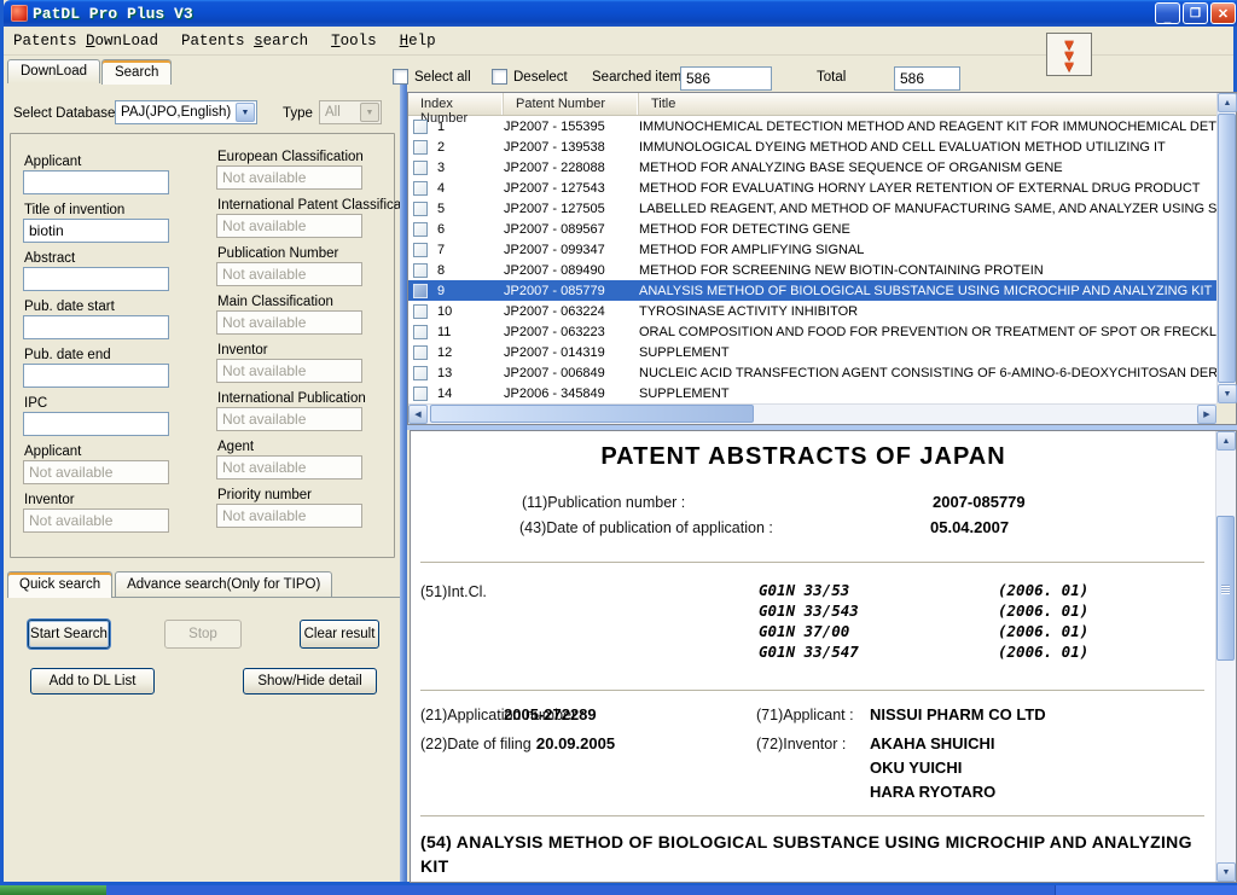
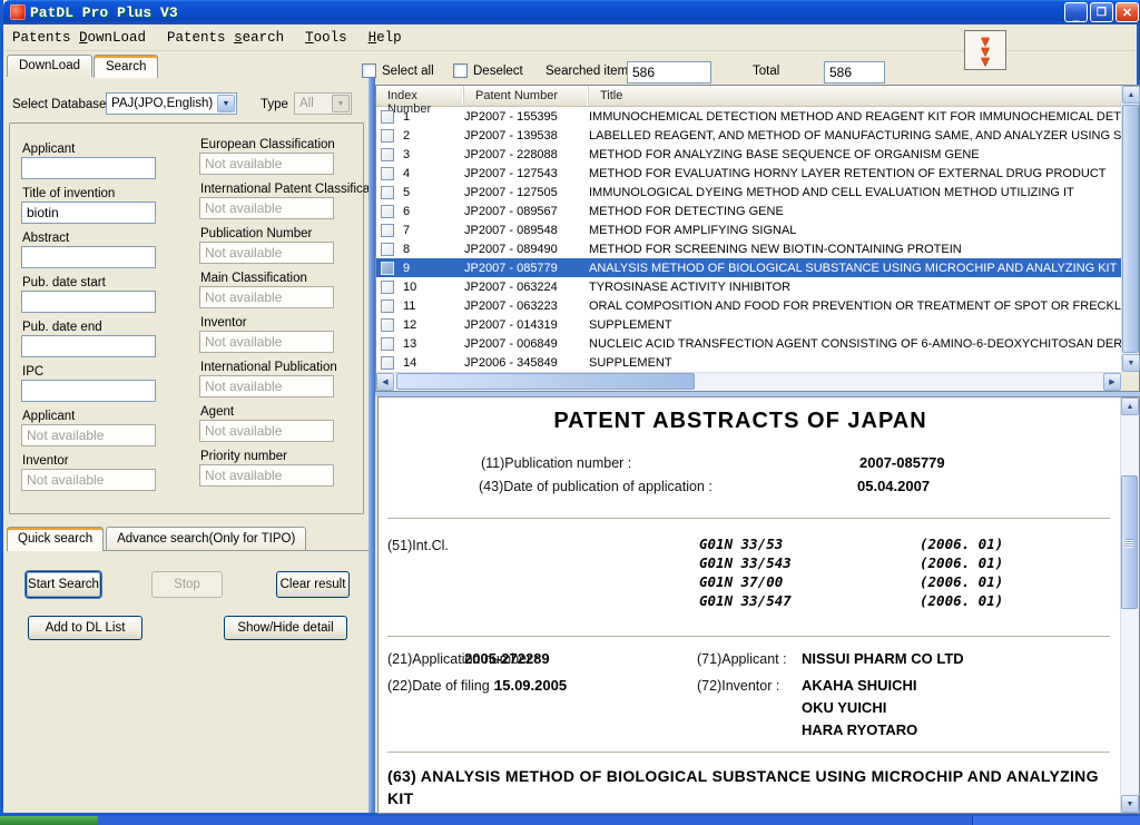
  PatDL Pro Plus V3
  _
  ❐
  ✕
  Patents DownLoad
  Patents search
  Tools
  Help
  DownLoad
  Search
  ▼
  ▼
  ▼
  Select all
  Deselect
  Searched item
  586
  Total
  586
  Select Database
  PAJ(JPO,English)
  Type
  All
  Applicant
  Title of invention
  biotin
  Abstract
  Pub. date start
  Pub. date end
  IPC
  Applicant
  Not available
  Inventor
  Not available
  European Classification
  Not available
  International Patent Classifica
  Not available
  Publication Number
  Not available
  Main Classification
  Not available
  Inventor
  Not available
  International Publication
  Not available
  Agent
  Not available
  Priority number
  Not available
  Quick search
  Advance search(Only for TIPO)
  Start Search
  Stop
  Clear result
  Add to DL List
  Show/Hide detail
  Index umber
  Patent Number
  Title
  1
  JP2007 - 155395
  IMMUNOCHEMICAL DETECTION METHOD AND REAGENT KIT FOR IMMUNOCHEMICAL DET
  2
  JP2007 - 139538
- IMMUNOLOGICAL DYEING METHOD AND CELL EVALUATION METHOD UTILIZING IT
+ LABELLED REAGENT, AND METHOD OF MANUFACTURING SAME, AND ANALYZER USING S
  3
  JP2007 - 228088
  METHOD FOR ANALYZING BASE SEQUENCE OF ORGANISM GENE
  4
  JP2007 - 127543
  METHOD FOR EVALUATING HORNY LAYER RETENTION OF EXTERNAL DRUG PRODUCT
  5
  JP2007 - 127505
- LABELLED REAGENT, AND METHOD OF MANUFACTURING SAME, AND ANALYZER USING S
+ IMMUNOLOGICAL DYEING METHOD AND CELL EVALUATION METHOD UTILIZING IT
  6
  JP2007 - 089567
  METHOD FOR DETECTING GENE
  7
- JP2007 - 099347
+ JP2007 - 089548
  METHOD FOR AMPLIFYING SIGNAL
  8
  JP2007 - 089490
  METHOD FOR SCREENING NEW BIOTIN-CONTAINING PROTEIN
  9
  JP2007 - 085779
  ANALYSIS METHOD OF BIOLOGICAL SUBSTANCE USING MICROCHIP AND ANALYZING KIT
  10
  JP2007 - 063224
  TYROSINASE ACTIVITY INHIBITOR
  11
  JP2007 - 063223
  ORAL COMPOSITION AND FOOD FOR PREVENTION OR TREATMENT OF SPOT OR FRECKL
  12
  JP2007 - 014319
  SUPPLEMENT
  13
  JP2007 - 006849
  NUCLEIC ACID TRANSFECTION AGENT CONSISTING OF 6-AMINO-6-DEOXYCHITOSAN DER
  14
  JP2006 - 345849
  SUPPLEMENT
  PATENT ABSTRACTS OF JAPAN
  (11)Publication number :
  2007-085779
  (43)Date of publication of application :
  05.04.2007
  (51)Int.Cl.
  G01N 33/53
  (2006. 01)
  G01N 33/543
  (2006. 01)
  G01N 37/00
  (2006. 01)
  G01N 33/547
  (2006. 01)
  (21)Application number :
  2005-272289
  (71)Applicant :
  NISSUI PHARM CO LTD
  (22)Date of filing :
- 20.09.2005
+ 15.09.2005
  (72)Inventor :
  AKAHA SHUICHI
  OKU YUICHI
  HARA RYOTARO
- (54) ANALYSIS METHOD OF BIOLOGICAL SUBSTANCE USING MICROCHIP AND ANALYZING KIT
+ (63) ANALYSIS METHOD OF BIOLOGICAL SUBSTANCE USING MICROCHIP AND ANALYZING KIT
